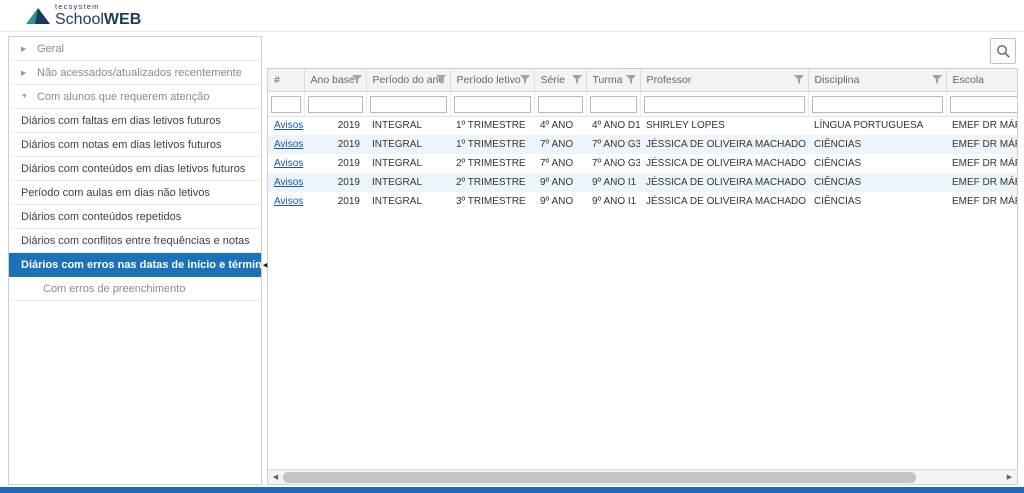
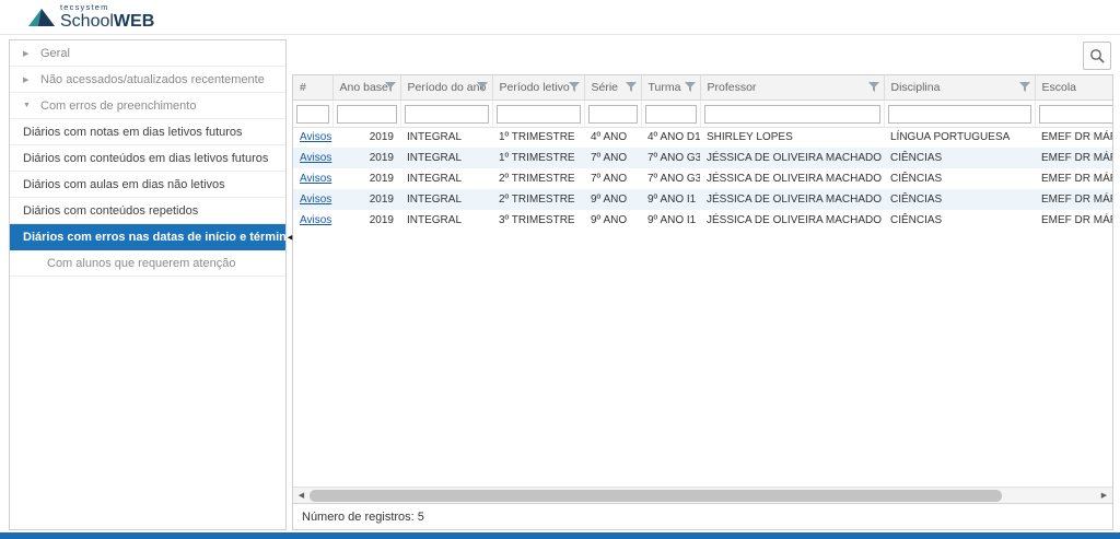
  tecsystem
  SchoolWEB
  Geral
  Não acessados/atualizados recentemente
- Com alunos que requerem atenção
+ Com erros de preenchimento
- Diários com faltas em dias letivos futuros
  Diários com notas em dias letivos futuros
  Diários com conteúdos em dias letivos futuros
- Período com aulas em dias não letivos
+ Diários com aulas em dias não letivos
  Diários com conteúdos repetidos
- Diários com conflitos entre frequências e notas
  Diários com erros nas datas de início e término dos períodos letivos
  ◄
- Com erros de preenchimento
+ Com alunos que requerem atenção
  #	Ano base	Período do an	Período letivo	Série	Turma	Professor	Disciplina	Escola
  Avisos	2019	INTEGRAL	1º TRIMESTRE	4º ANO	4º ANO D1	SHIRLEY LOPES	LÍNGUA PORTUGUESA	EMEF DR MÁ
  Avisos	2019	INTEGRAL	1º TRIMESTRE	7º ANO	7º ANO G3	JÉSSICA DE OLIVEIRA MACHADO	CIÊNCIAS	EMEF DR MÁ
  Avisos	2019	INTEGRAL	2º TRIMESTRE	7º ANO	7º ANO G3	JÉSSICA DE OLIVEIRA MACHADO	CIÊNCIAS	EMEF DR MÁ
  Avisos	2019	INTEGRAL	2º TRIMESTRE	9º ANO	9º ANO I1	JÉSSICA DE OLIVEIRA MACHADO	CIÊNCIAS	EMEF DR MÁ
  Avisos	2019	INTEGRAL	3º TRIMESTRE	9º ANO	9º ANO I1	JÉSSICA DE OLIVEIRA MACHADO	CIÊNCIAS	EMEF DR MÁ
+ Número de registros: 5
